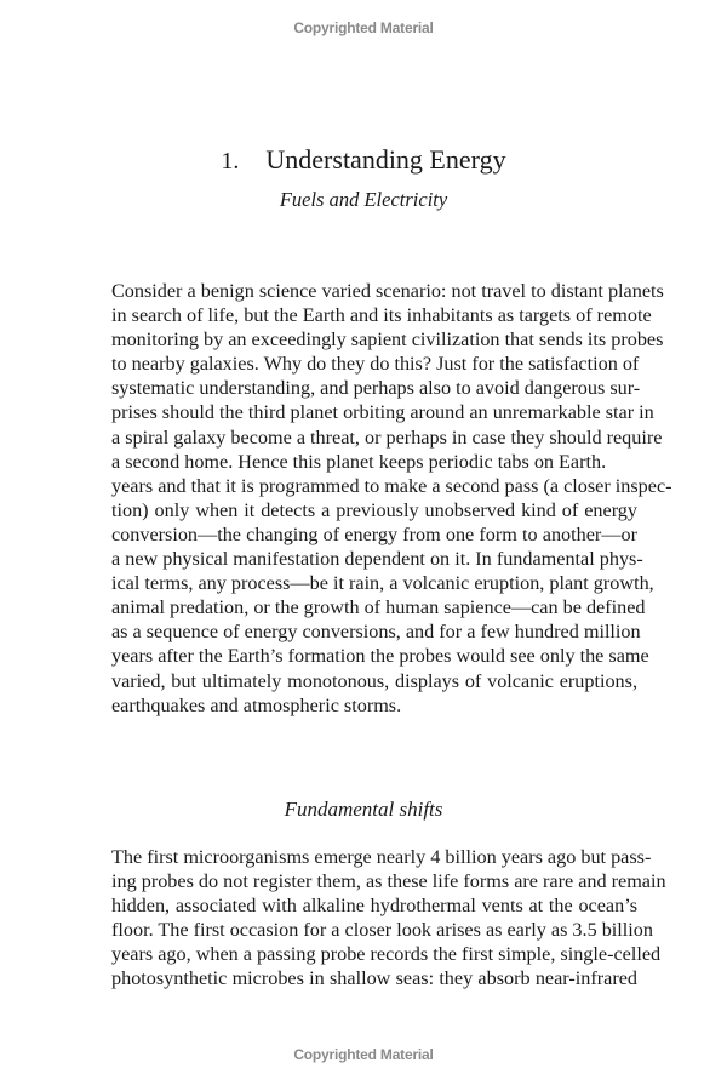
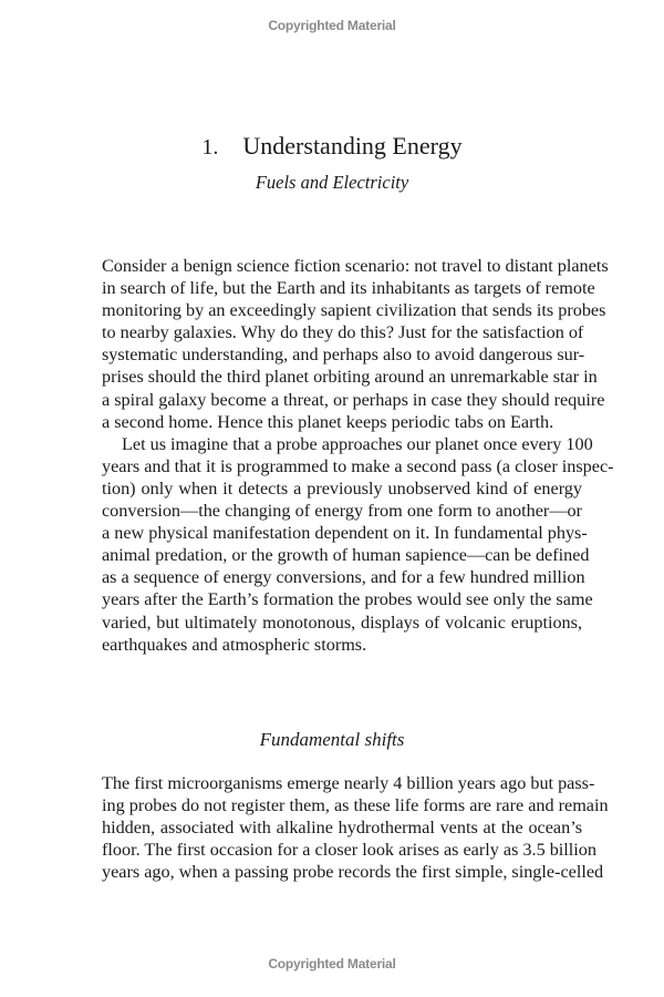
  Copyrighted Material
  1. Understanding Energy
  Fuels and Electricity
- Consider a benign science varied scenario: not travel to distant planets
+ Consider a benign science fiction scenario: not travel to distant planets
  in search of life, but the Earth and its inhabitants as targets of remote
  monitoring by an exceedingly sapient civilization that sends its probes
  to nearby galaxies. Why do they do this? Just for the satisfaction of
  systematic understanding, and perhaps also to avoid dangerous sur-
  prises should the third planet orbiting around an unremarkable star in
  a spiral galaxy become a threat, or perhaps in case they should require
  a second home. Hence this planet keeps periodic tabs on Earth.
+ Let us imagine that a probe approaches our planet once every 100
  years and that it is programmed to make a second pass (a closer inspec-
  tion) only when it detects a previously unobserved kind of energy
  conversion—the changing of energy from one form to another—or
  a new physical manifestation dependent on it. In fundamental phys-
- ical terms, any process—be it rain, a volcanic eruption, plant growth,
  animal predation, or the growth of human sapience—can be defined
  as a sequence of energy conversions, and for a few hundred million
  years after the Earth’s formation the probes would see only the same
  varied, but ultimately monotonous, displays of volcanic eruptions,
  earthquakes and atmospheric storms.
  Fundamental shifts
  The first microorganisms emerge nearly 4 billion years ago but pass-
  ing probes do not register them, as these life forms are rare and remain
  hidden, associated with alkaline hydrothermal vents at the ocean’s
  floor. The first occasion for a closer look arises as early as 3.5 billion
  years ago, when a passing probe records the first simple, single-celled
- photosynthetic microbes in shallow seas: they absorb near-infrared
  Copyrighted Material
